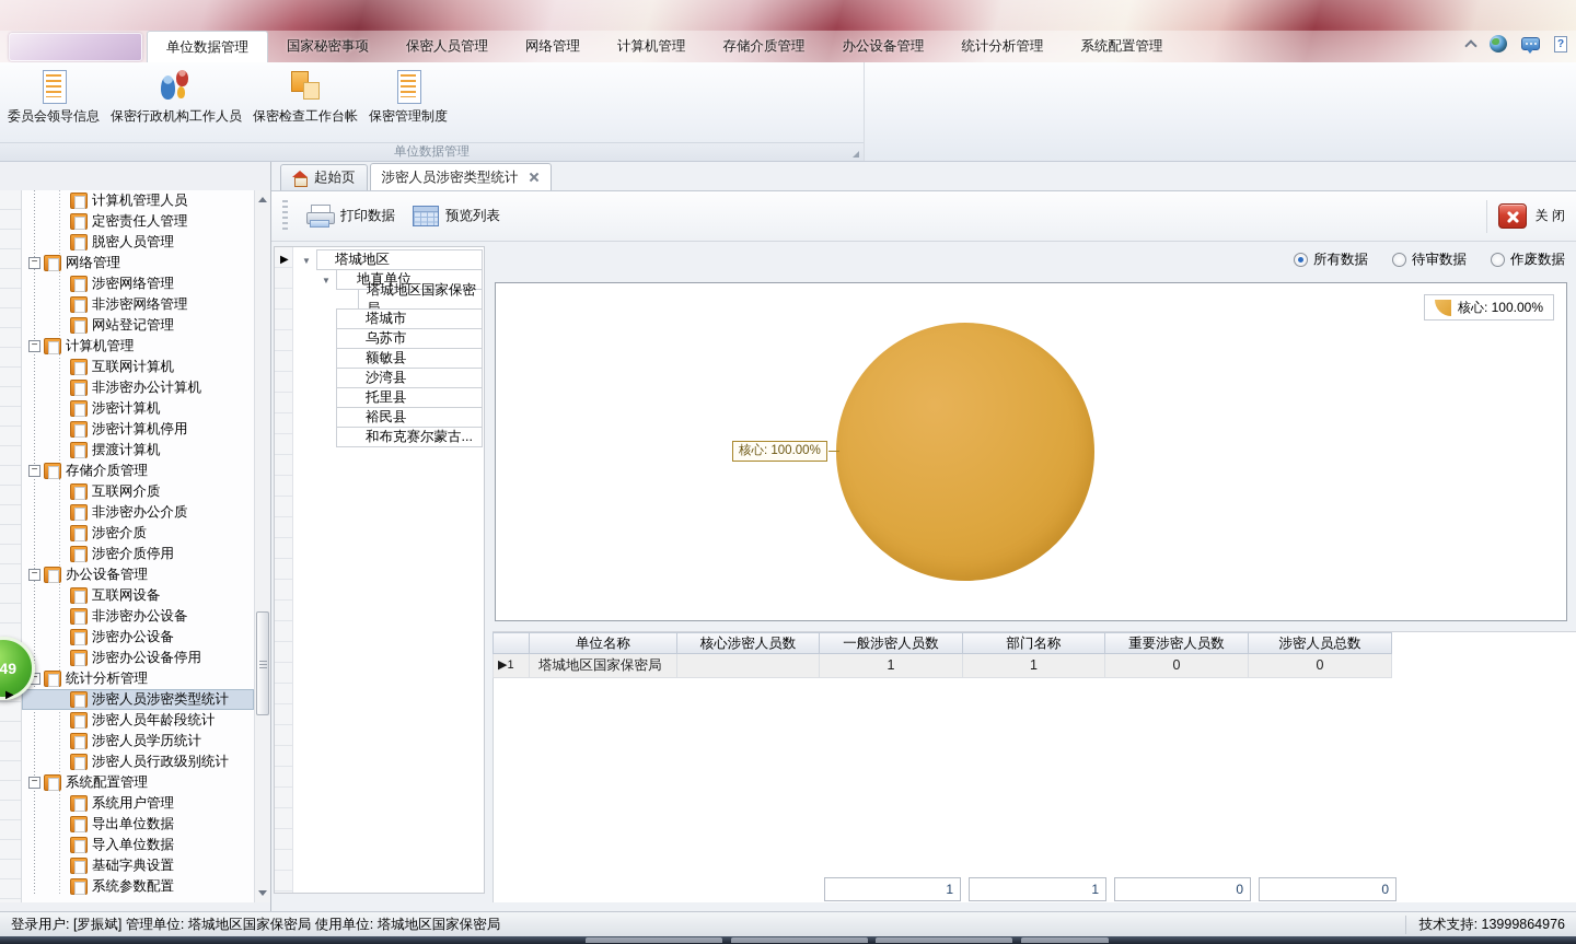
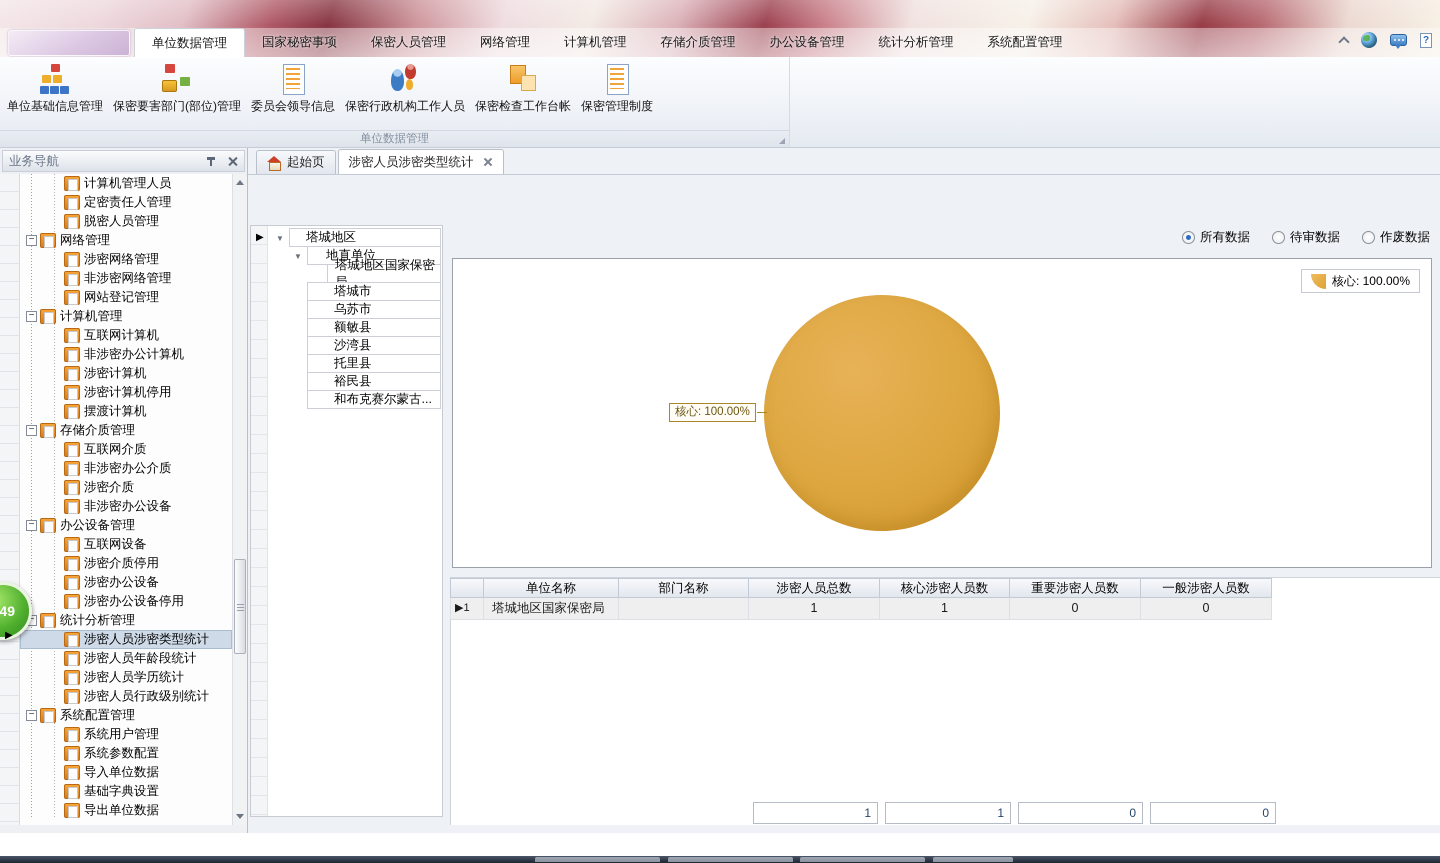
  单位数据管理
  国家秘密事项
  保密人员管理
  网络管理
  计算机管理
  存储介质管理
  办公设备管理
  统计分析管理
  系统配置管理
+ 单位基础信息管理
+ 保密要害部门(部位)管理
  委员会领导信息
  保密行政机构工作人员
  保密检查工作台帐
  保密管理制度
  单位数据管理
+ 业务导航
  计算机管理人员
  定密责任人管理
  脱密人员管理
  −
  网络管理
  涉密网络管理
  非涉密网络管理
  网站登记管理
  −
  计算机管理
  互联网计算机
  非涉密办公计算机
  涉密计算机
  涉密计算机停用
  摆渡计算机
  −
  存储介质管理
  互联网介质
  非涉密办公介质
  涉密介质
- 涉密介质停用
+ 非涉密办公设备
  −
  办公设备管理
  互联网设备
- 非涉密办公设备
+ 涉密介质停用
  涉密办公设备
  涉密办公设备停用
  −
  统计分析管理
  涉密人员涉密类型统计
  涉密人员年龄段统计
  涉密人员学历统计
  涉密人员行政级别统计
  −
  系统配置管理
  系统用户管理
- 导出单位数据
+ 系统参数配置
  导入单位数据
  基础字典设置
- 系统参数配置
+ 导出单位数据
  49
  ▶
  起始页
  涉密人员涉密类型统计
- 打印数据
- 预览列表
- 关 闭
  ▶
  ▼
  塔城地区
  ▼
  地直单位
  塔城地区国家保密
  塔城市
  乌苏市
  额敏县
  沙湾县
  托里县
  裕民县
  和布克赛尔蒙古...
  所有数据
  待审数据
  作废数据
  核心: 100.00%
  核心: 100.00%
  单位名称
- 核心涉密人员数
+ 部门名称
- 一般涉密人员数
+ 涉密人员总数
- 部门名称
+ 核心涉密人员数
  重要涉密人员数
- 涉密人员总数
+ 一般涉密人员数
  ▶1
  塔城地区国家保密局
  1
  1
  0
  0
  1
  1
  0
  0
- 登录用户: [罗振斌] 管理单位: 塔城地区国家保密局 使用单位: 塔城地区国家保密局
- 技术支持: 13999864976
